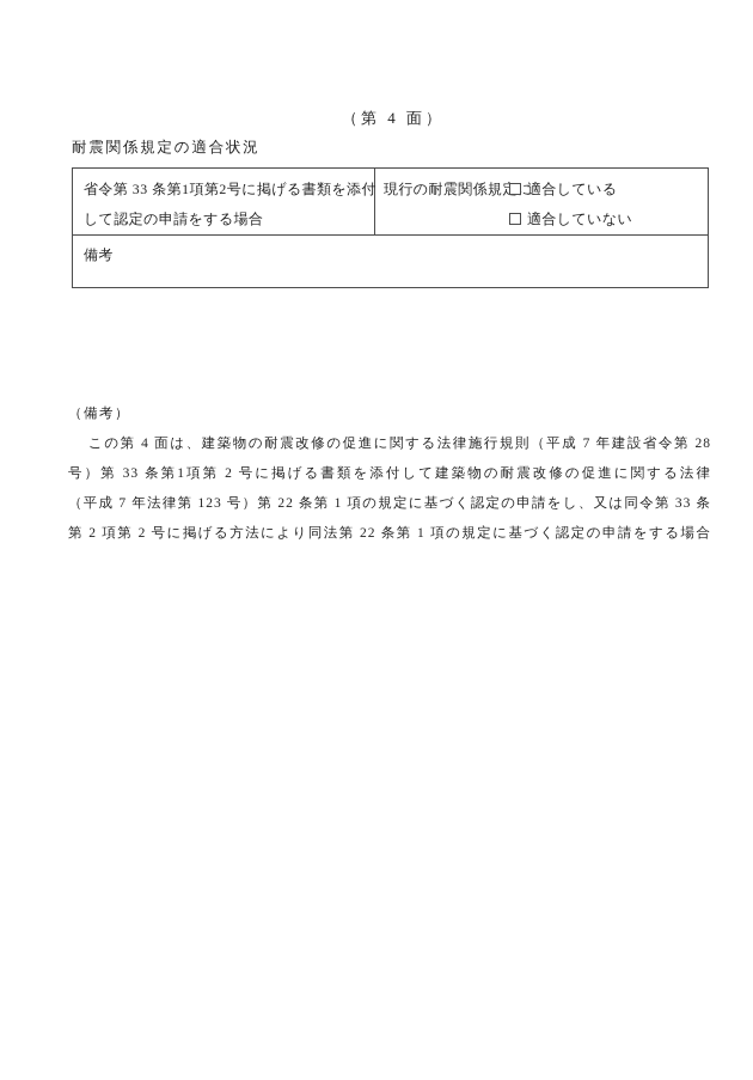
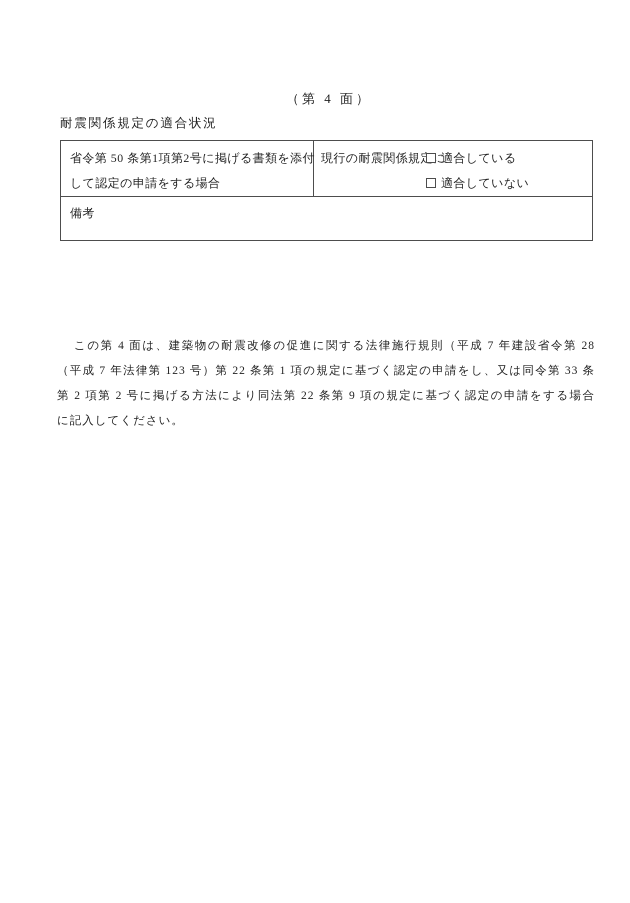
  （第 4 面）
  耐震関係規定の適合状況
- 省令第 33 条第1項第2号に掲げる書類を添付 して認定の申請をする場合	現行の耐震関係規 適合している 適合していない
+ 省令第 50 条第1項第2号に掲げる書類を添付 して認定の申請をする場合	現行の耐震関係規 適合している 適合していない
  備考
- （備考）
  この第 4 面は、建築物の耐震改修の促進に関する法律施行規則（平成 7 年建設省令第 28
- 号）第 33 条第1項第 2 号に掲げる書類を添付して建築物の耐震改修の促進に関する法律
  （平成 7 年法律第 123 号）第 22 条第 1 項の規定に基づく認定の申請をし、又は同令第 33 条
- 第 2 項第 2 号に掲げる方法により同法第 22 条第 1 項の規定に基づく認定の申請をする場合
+ 第 2 項第 2 号に掲げる方法により同法第 22 条第 9 項の規定に基づく認定の申請をする場合
+ に記入してください。
